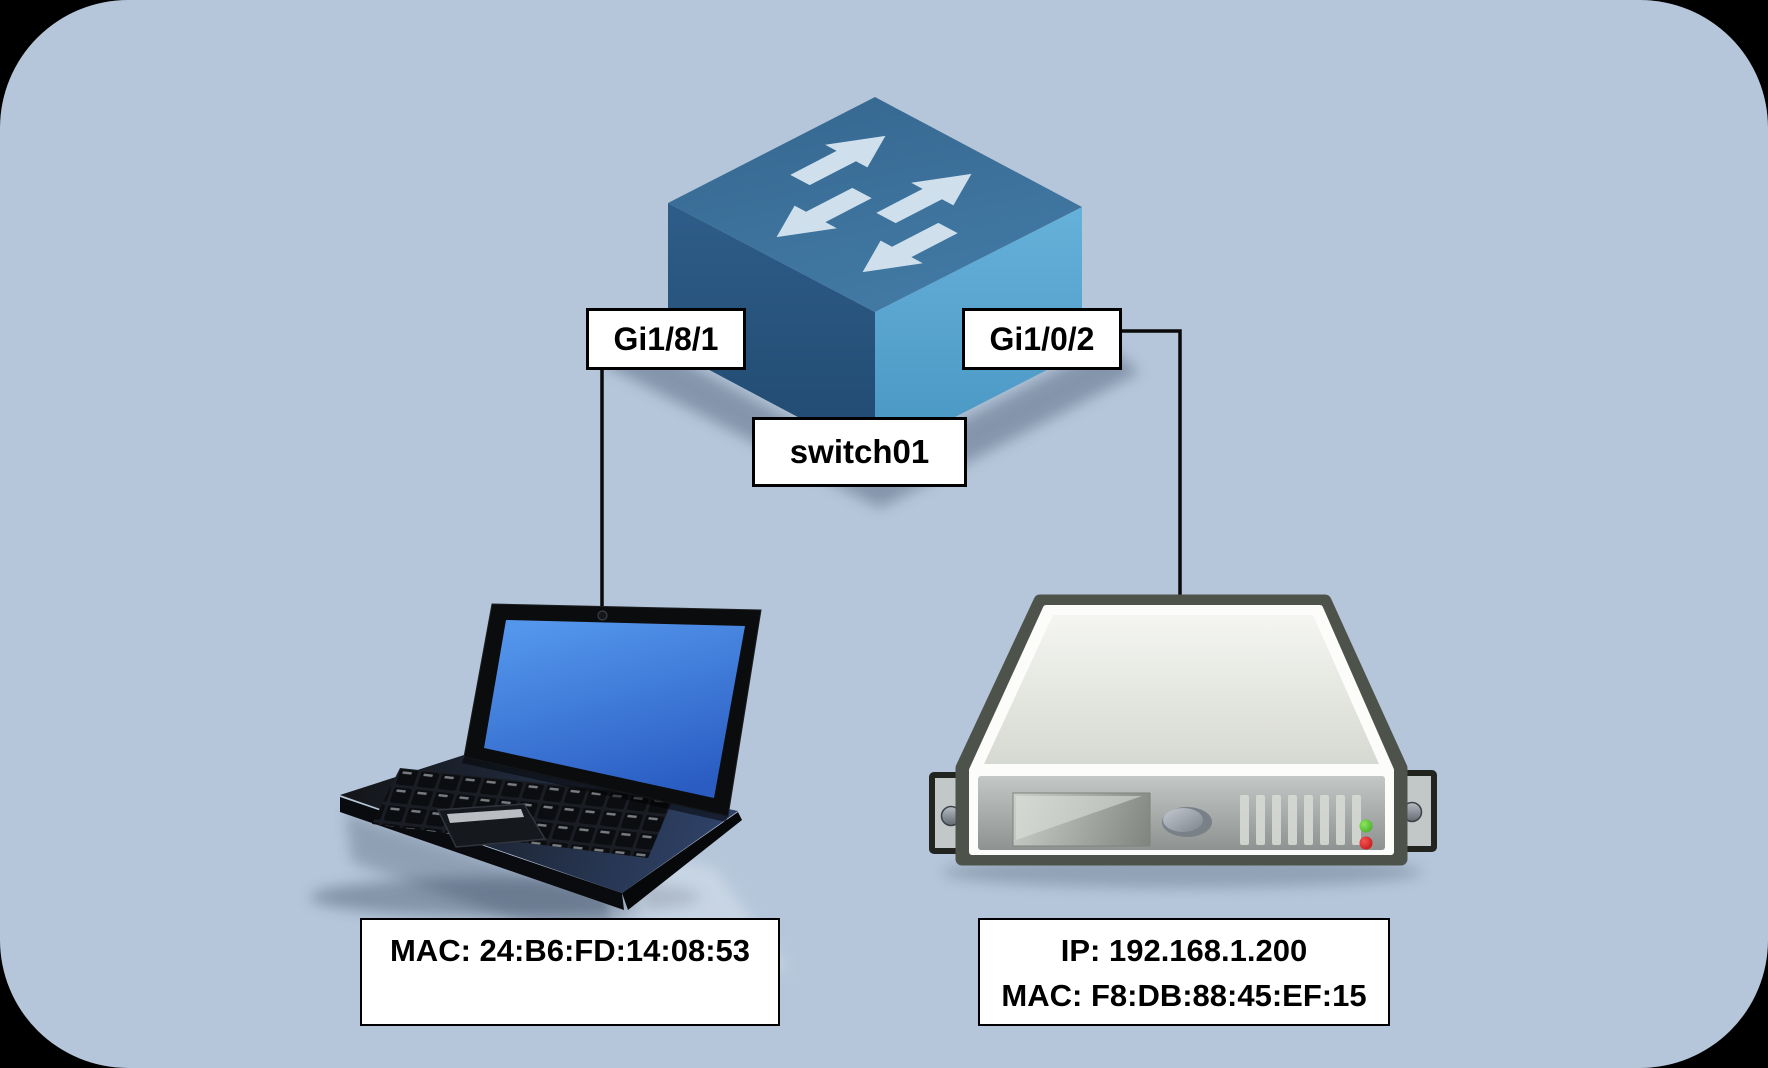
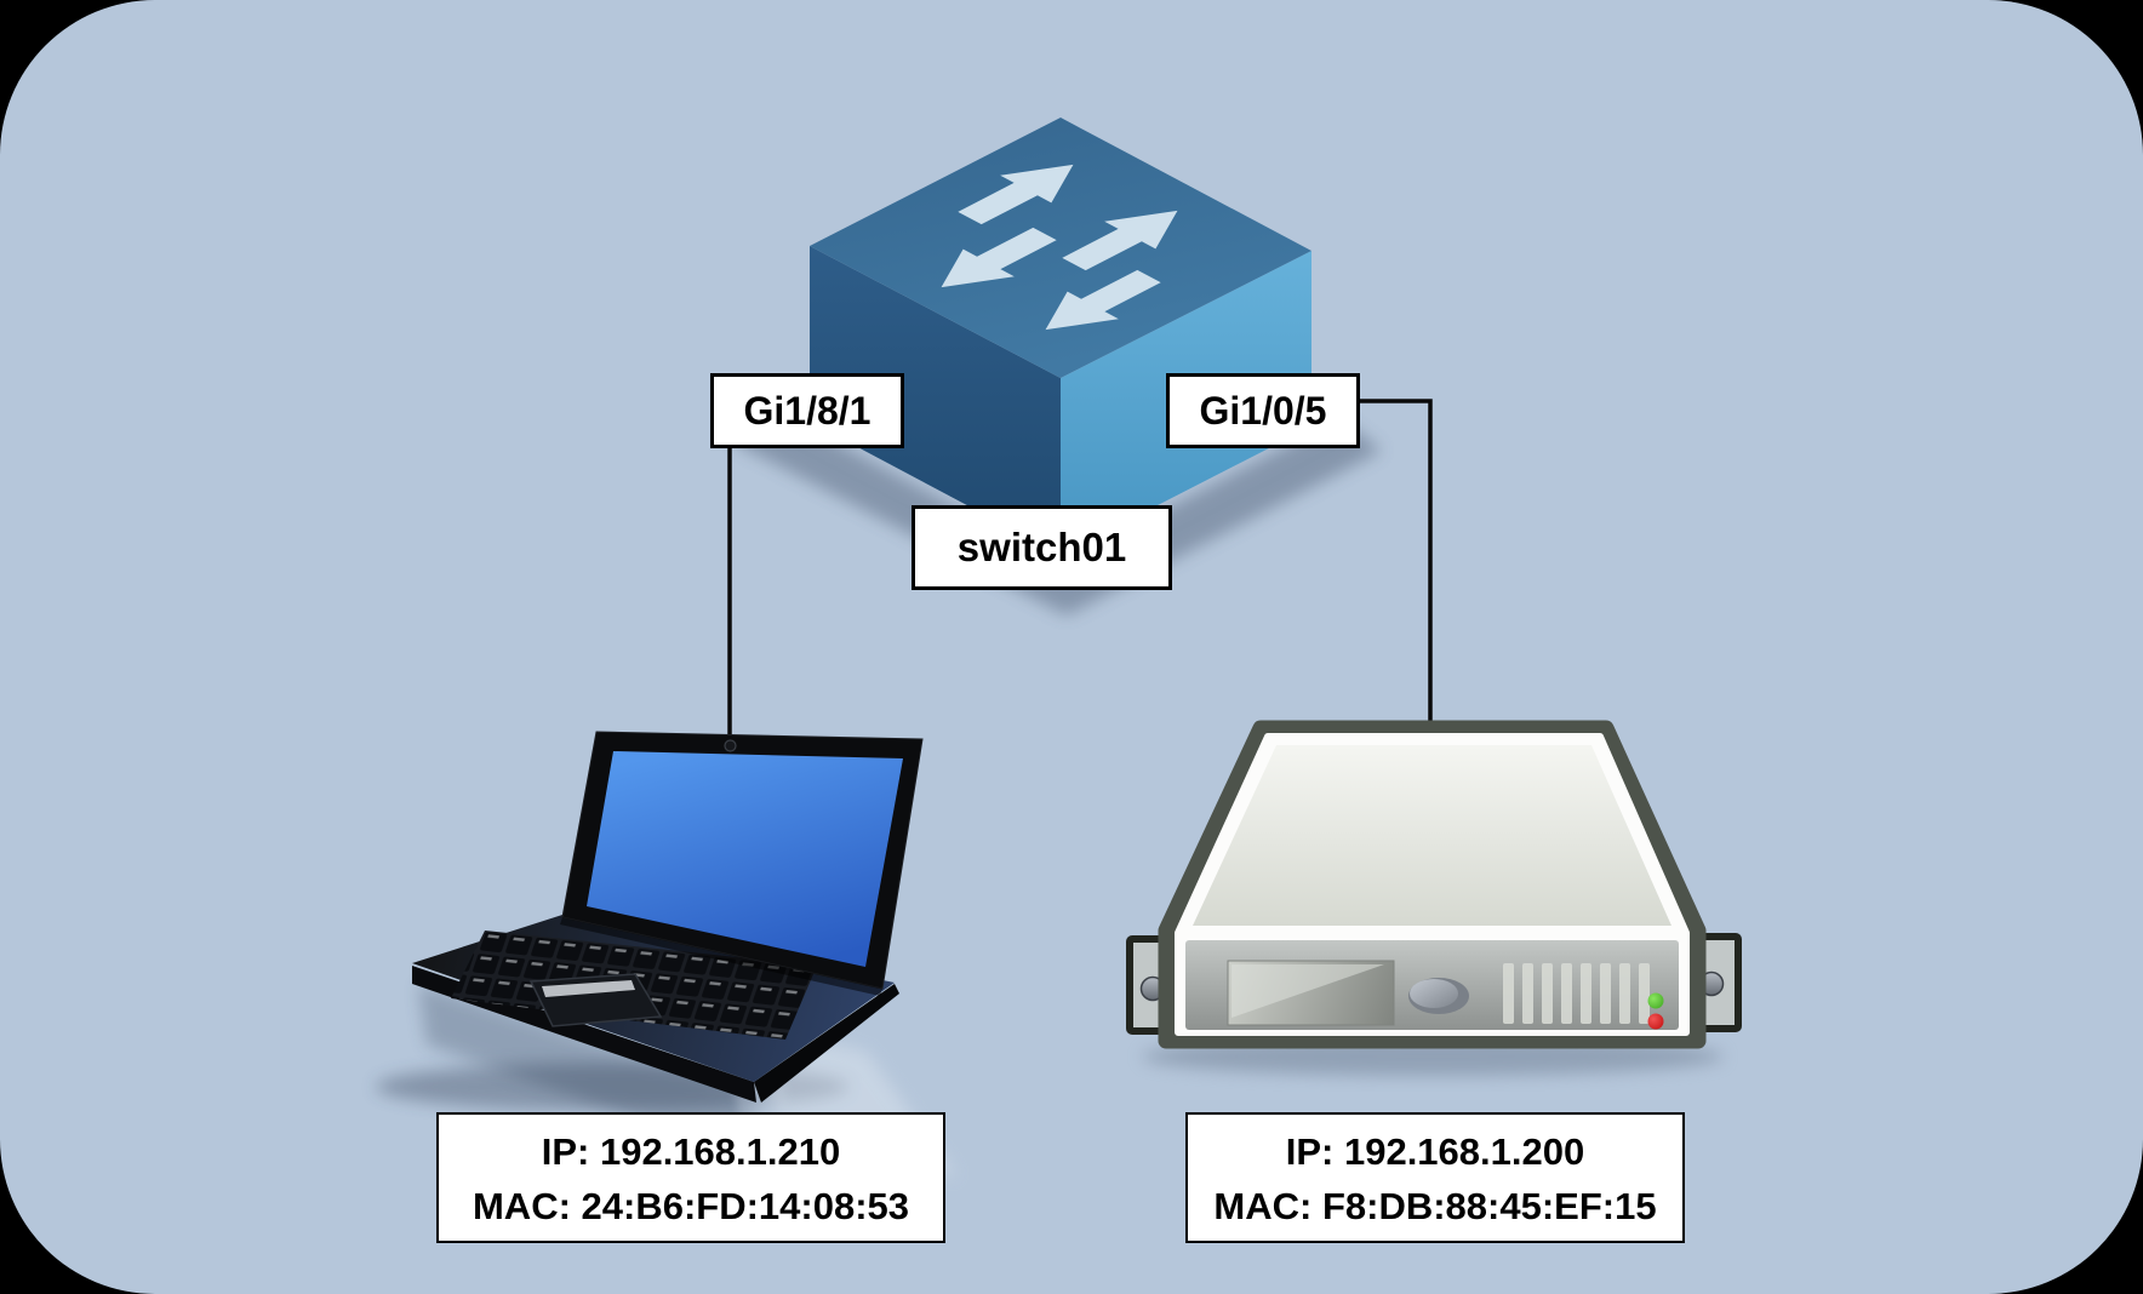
  Gi1/8/1
- Gi1/0/2
+ Gi1/0/5
  switch01
+ IP: 192.168.1.210
  MAC: 24:B6:FD:14:08:53
  IP: 192.168.1.200
  MAC: F8:DB:88:45:EF:15
